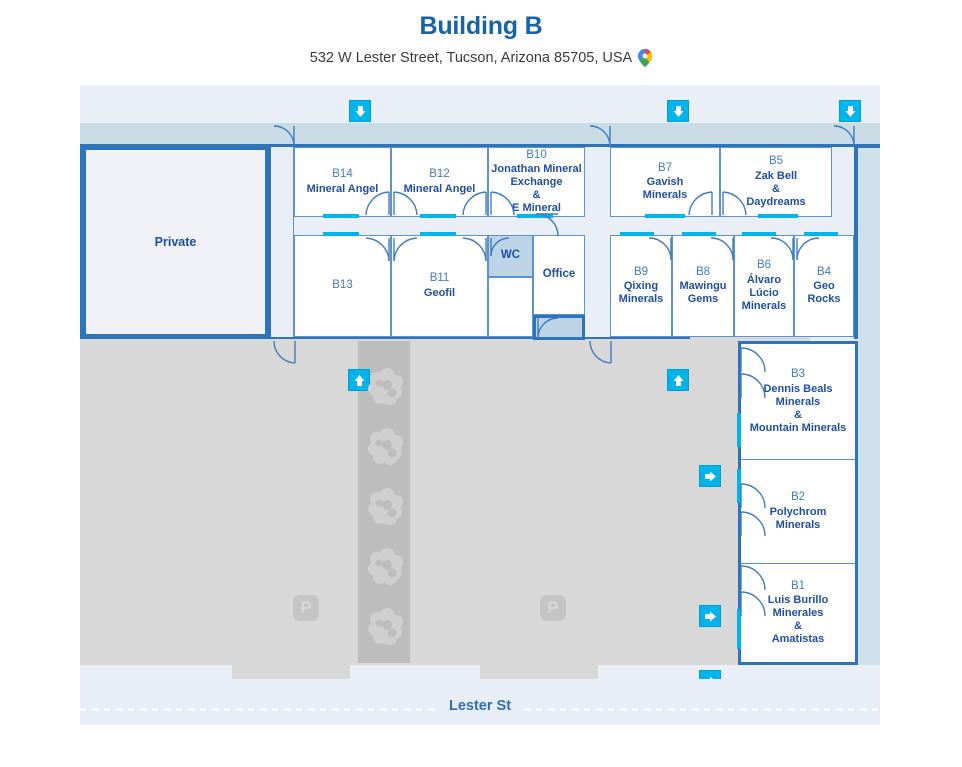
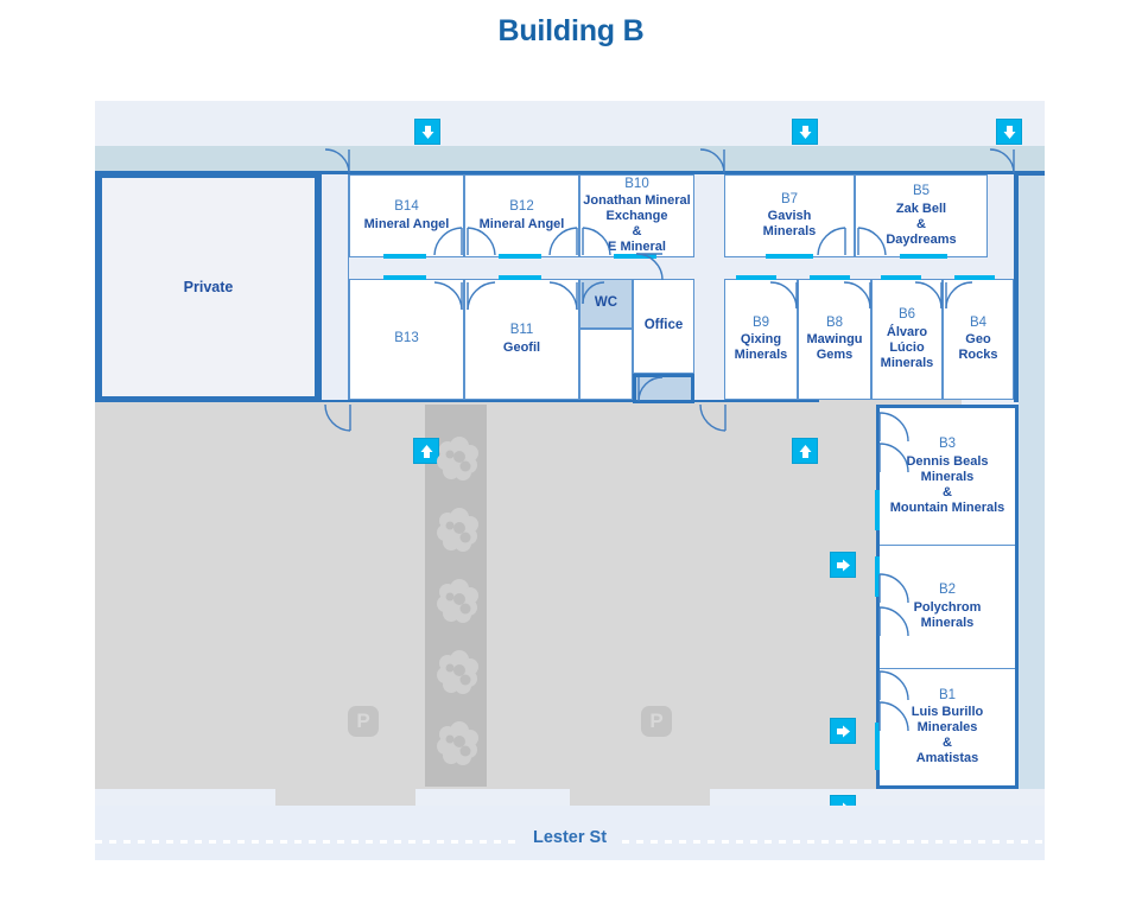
  Building B
- 532 W Lester Street, Tucson, Arizona 85705, USA
  Private
  B14
  Mineral Angel
  B12
  Mineral Angel
  B10
  Jonathan Mineral
  Exchange
  &
  E Mineral
  B7
  Gavish
  Minerals
  B5
  Zak Bell
  &
  Daydreams
  B13
  B11
  Geofil
  WC
  Office
  B9
  Qixing
  Minerals
  B8
  Mawingu
  Gems
  B6
  Álvaro
  Lúcio
  Minerals
  B4
  Geo Rocks
  B3
  Dennis Beals
  Minerals
  &
  Mountain Minerals
  B2
  Polychrom
  Minerals
  B1
  Luis Burillo
  Minerales
  &
  Amatistas
  Lester St
